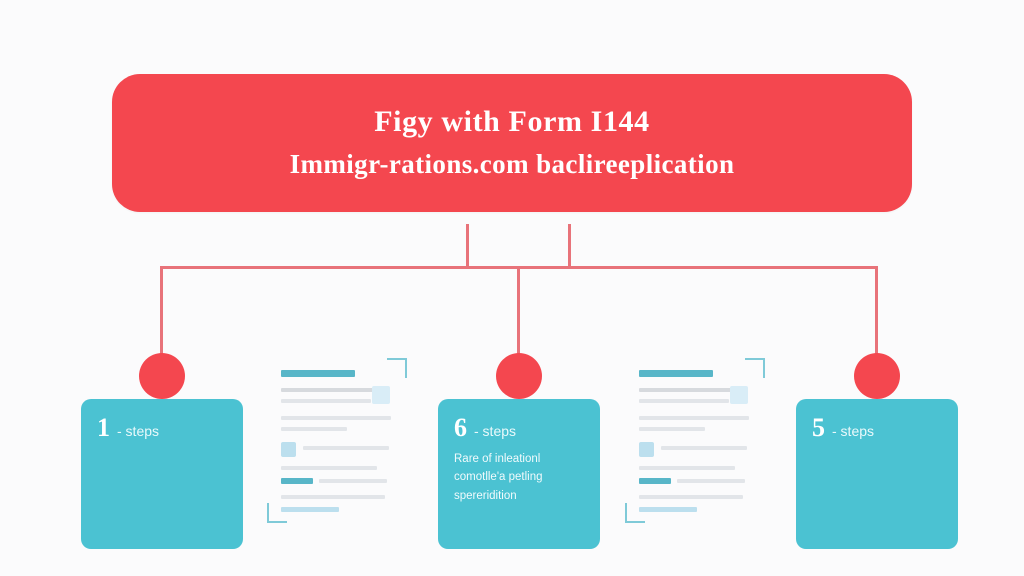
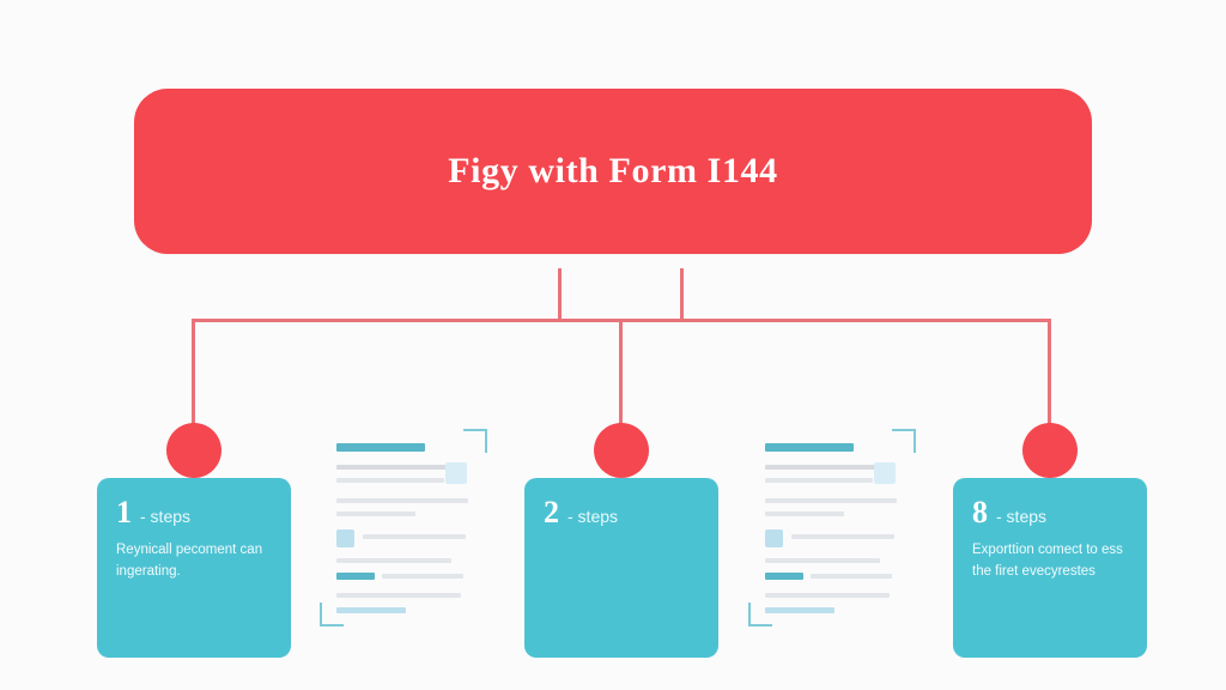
  Figy with Form I144
- Immigr-rations.com baclireeplication
  1
  - steps
+ Reynicall pecoment can ingerating.
- 6
+ 2
  - steps
- Rare of inleationl comotlle'a petling spereridition
- 5
+ 8
  - steps
+ Exporttion comect to ess the firet evecyrestes
